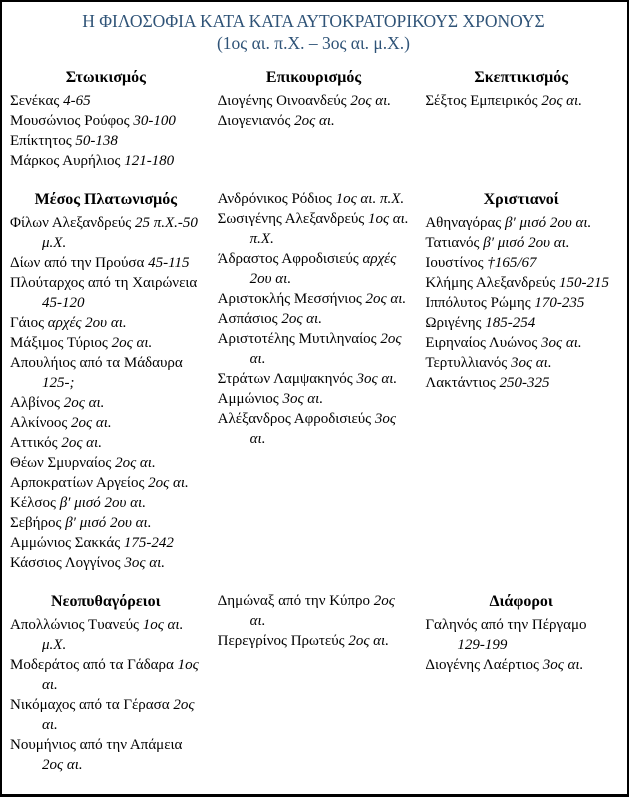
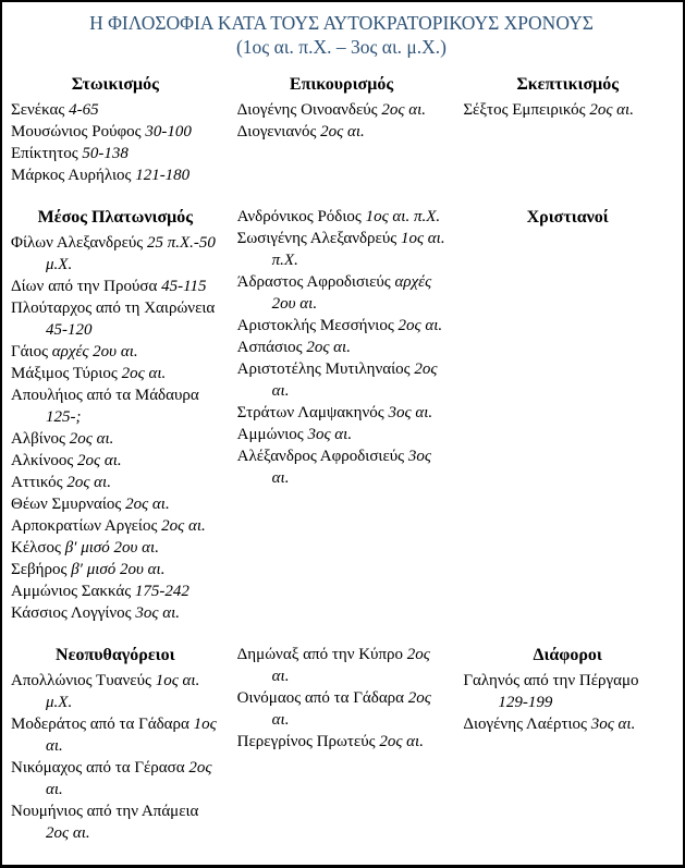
- Η ΦΙΛΟΣΟΦΙΑ ΚΑΤΑ ΚΑΤΑ ΑΥΤΟΚΡΑΤΟΡΙΚΟΥΣ ΧΡΟΝΟΥΣ
+ Η ΦΙΛΟΣΟΦΙΑ ΚΑΤΑ ΤΟΥΣ ΑΥΤΟΚΡΑΤΟΡΙΚΟΥΣ ΧΡΟΝΟΥΣ
  (1ος αι. π.Χ. – 3ος αι. μ.Χ.)
  Στωικισμός
  Σενέκας 4-65
  Μουσώνιος Ρούφος 30-100
  Επίκτητος 50-138
  Μάρκος Αυρήλιος 121-180
  Επικουρισμός
  Διογένης Οινοανδεύς 2ος αι.
  Διογενιανός 2ος αι.
  Σκεπτικισμός
  Σέξτος Εμπειρικός 2ος αι.
  Μέσος Πλατωνισμός
  Φίλων Αλεξανδρεύς 25 π.Χ.-50 μ.Χ.
  Δίων από την Προύσα 45-115
  Πλούταρχος από τη Χαιρώνεια 45-120
  Γάιος αρχές 2ου αι.
  Μάξιμος Τύριος 2ος αι.
  Απουλήιος από τα Μάδαυρα 125-;
  Αλβίνος 2ος αι.
  Αλκίνοος 2ος αι.
  Αττικός 2ος αι.
  Θέων Σμυρναίος 2ος αι.
  Αρποκρατίων Αργείος 2ος αι.
  Κέλσος β′ μισό 2ου αι.
  Σεβήρος β′ μισό 2ου αι.
  Αμμώνιος Σακκάς 175-242
  Κάσσιος Λογγίνος 3ος αι.
  Ανδρόνικος Ρόδιος 1ος αι. π.Χ.
  Σωσιγένης Αλεξανδρεύς 1ος αι. π.Χ.
  Άδραστος Αφροδισιεύς αρχές 2ου αι.
  Αριστοκλής Μεσσήνιος 2ος αι.
  Ασπάσιος 2ος αι.
  Αριστοτέλης Μυτιληναίος 2ος αι.
  Στράτων Λαμψακηνός 3ος αι.
  Αμμώνιος 3ος αι.
  Αλέξανδρος Αφροδισιεύς 3ος αι.
  Χριστιανοί
- Αθηναγόρας β′ μισό 2ου αι.
- Τατιανός β′ μισό 2ου αι.
- Ιουστίνος †165/67
- Κλήμης Αλεξανδρεύς 150-215
- Ιππόλυτος Ρώμης 170-235
- Ωριγένης 185-254
- Ειρηναίος Λυώνος 3ος αι.
- Τερτυλλιανός 3ος αι.
- Λακτάντιος 250-325
  Νεοπυθαγόρειοι
  Απολλώνιος Τυανεύς 1ος αι. μ.Χ.
  Μοδεράτος από τα Γάδαρα 1ος αι.
  Νικόμαχος από τα Γέρασα 2ος αι.
  Νουμήνιος από την Απάμεια 2ος αι.
  Δημώναξ από την Κύπρο 2ος αι.
+ Οινόμαος από τα Γάδαρα 2ος αι.
  Περεγρίνος Πρωτεύς 2ος αι.
  Διάφοροι
  Γαληνός από την Πέργαμο 129-199
  Διογένης Λαέρτιος 3ος αι.
